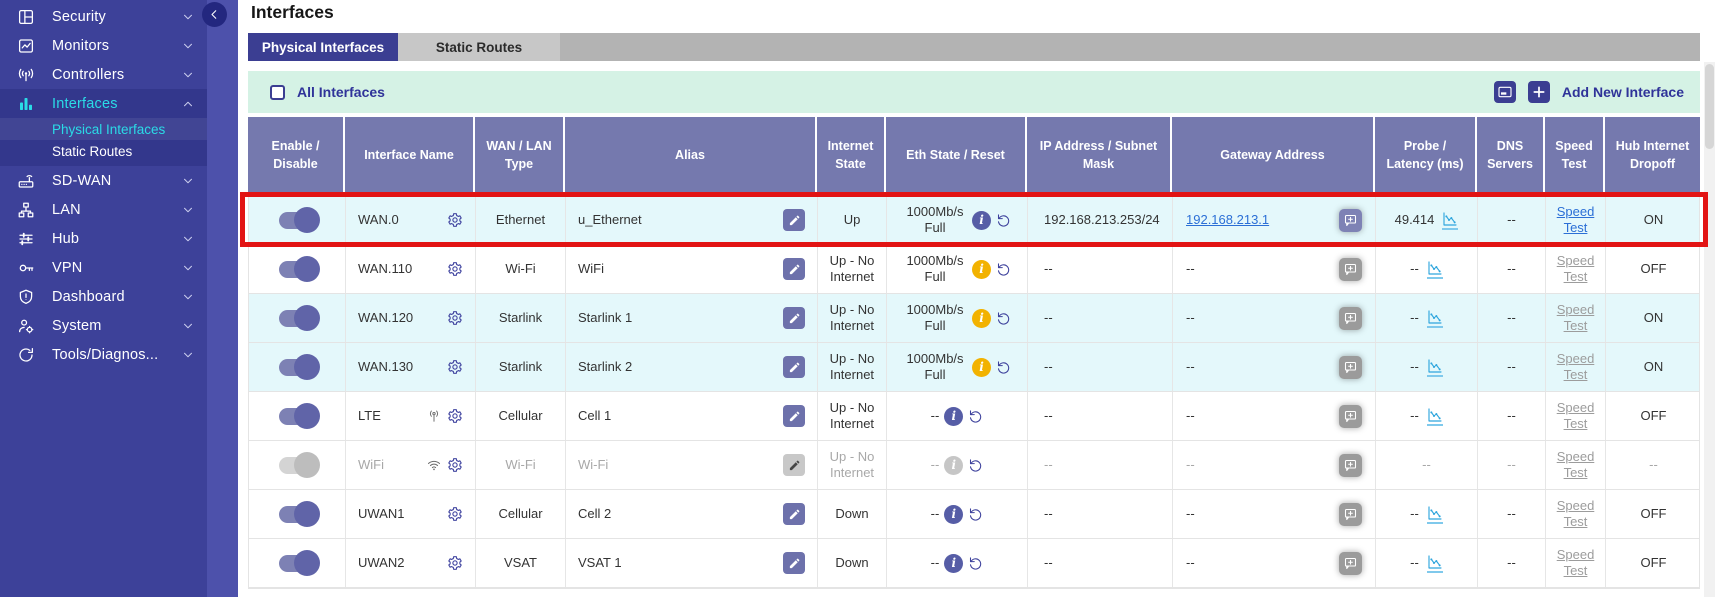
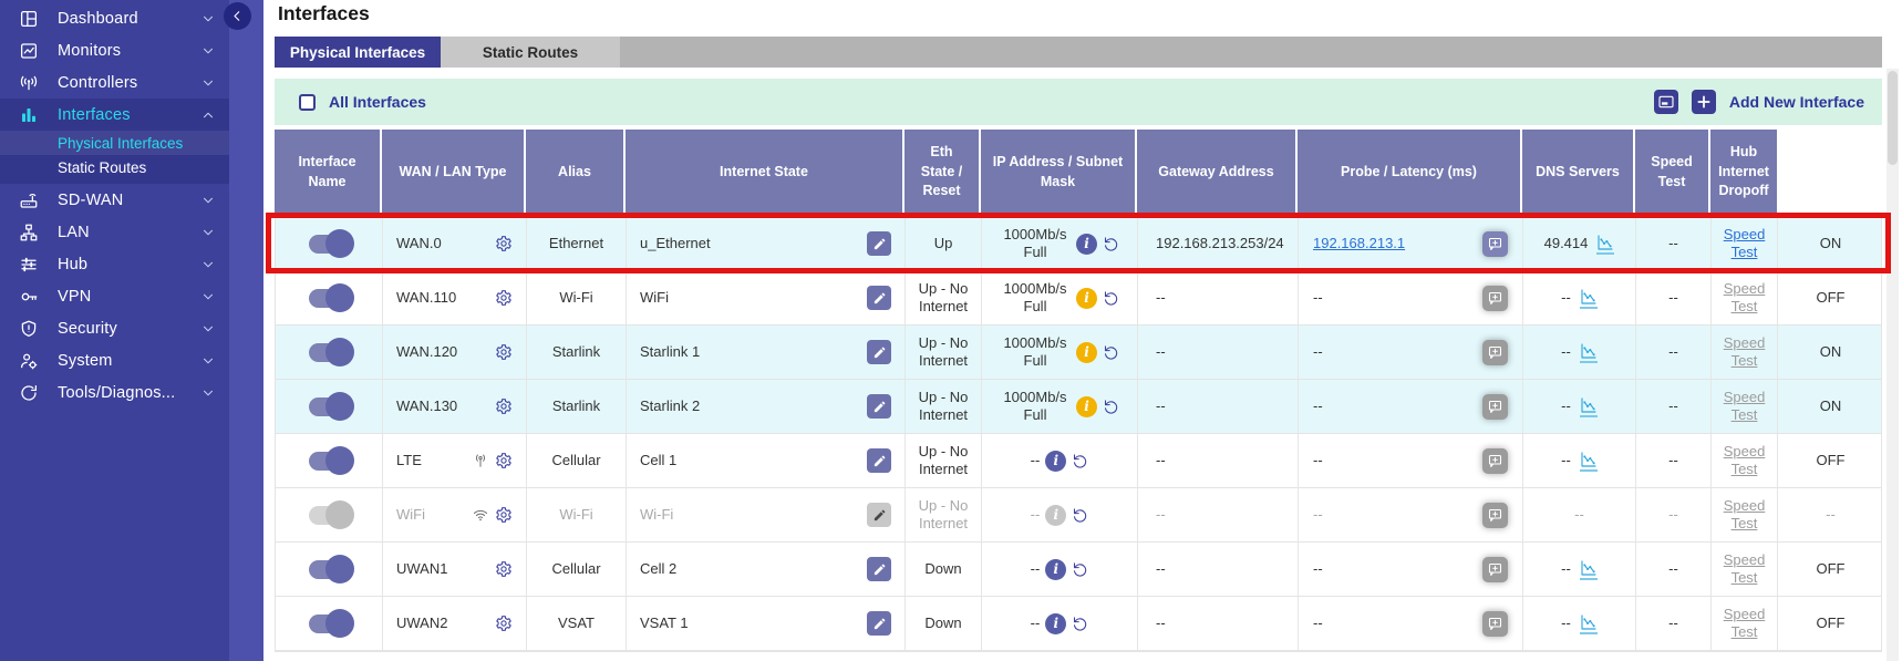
- Security
+ Dashboard
  Monitors
  Controllers
  Interfaces
  Physical Interfaces
  Static Routes
  SD-WAN
  LAN
  Hub
  VPN
- Dashboard
+ Security
  System
  Tools/Diagnos...
  Interfaces
  Physical Interfaces
  Static Routes
  All Interfaces
  Add New Interface
- Enable / Disable
  Interface Name
  WAN / LAN Type
  Alias
  Internet State
  Eth State / Reset
  IP Address / Subnet Mask
  Gateway Address
  Probe / Latency (ms)
  DNS Servers
  Speed Test
  Hub Internet Dropoff
  WAN.0
  Ethernet
  u_Ethernet
  Up
  1000Mb/s Full
  i
  192.168.213.253/24
  192.168.213.1
  49.414
  --
  Speed Test
  ON
  WAN.110
  Wi-Fi
  WiFi
  Up - No Internet
  1000Mb/s Full
  i
  --
  --
  --
  --
  Speed Test
  OFF
  WAN.120
  Starlink
  Starlink 1
  Up - No Internet
  1000Mb/s Full
  i
  --
  --
  --
  --
  Speed Test
  ON
  WAN.130
  Starlink
  Starlink 2
  Up - No Internet
  1000Mb/s Full
  i
  --
  --
  --
  --
  Speed Test
  ON
  LTE
  Cellular
  Cell 1
  Up - No Internet
  --
  i
  --
  --
  --
  --
  Speed Test
  OFF
  WiFi
  Wi-Fi
  Wi-Fi
  Up - No Internet
  --
  i
  --
  --
  --
  --
  Speed Test
  --
  UWAN1
  Cellular
  Cell 2
  Down
  --
  i
  --
  --
  --
  --
  Speed Test
  OFF
  UWAN2
  VSAT
  VSAT 1
  Down
  --
  i
  --
  --
  --
  --
  Speed Test
  OFF
